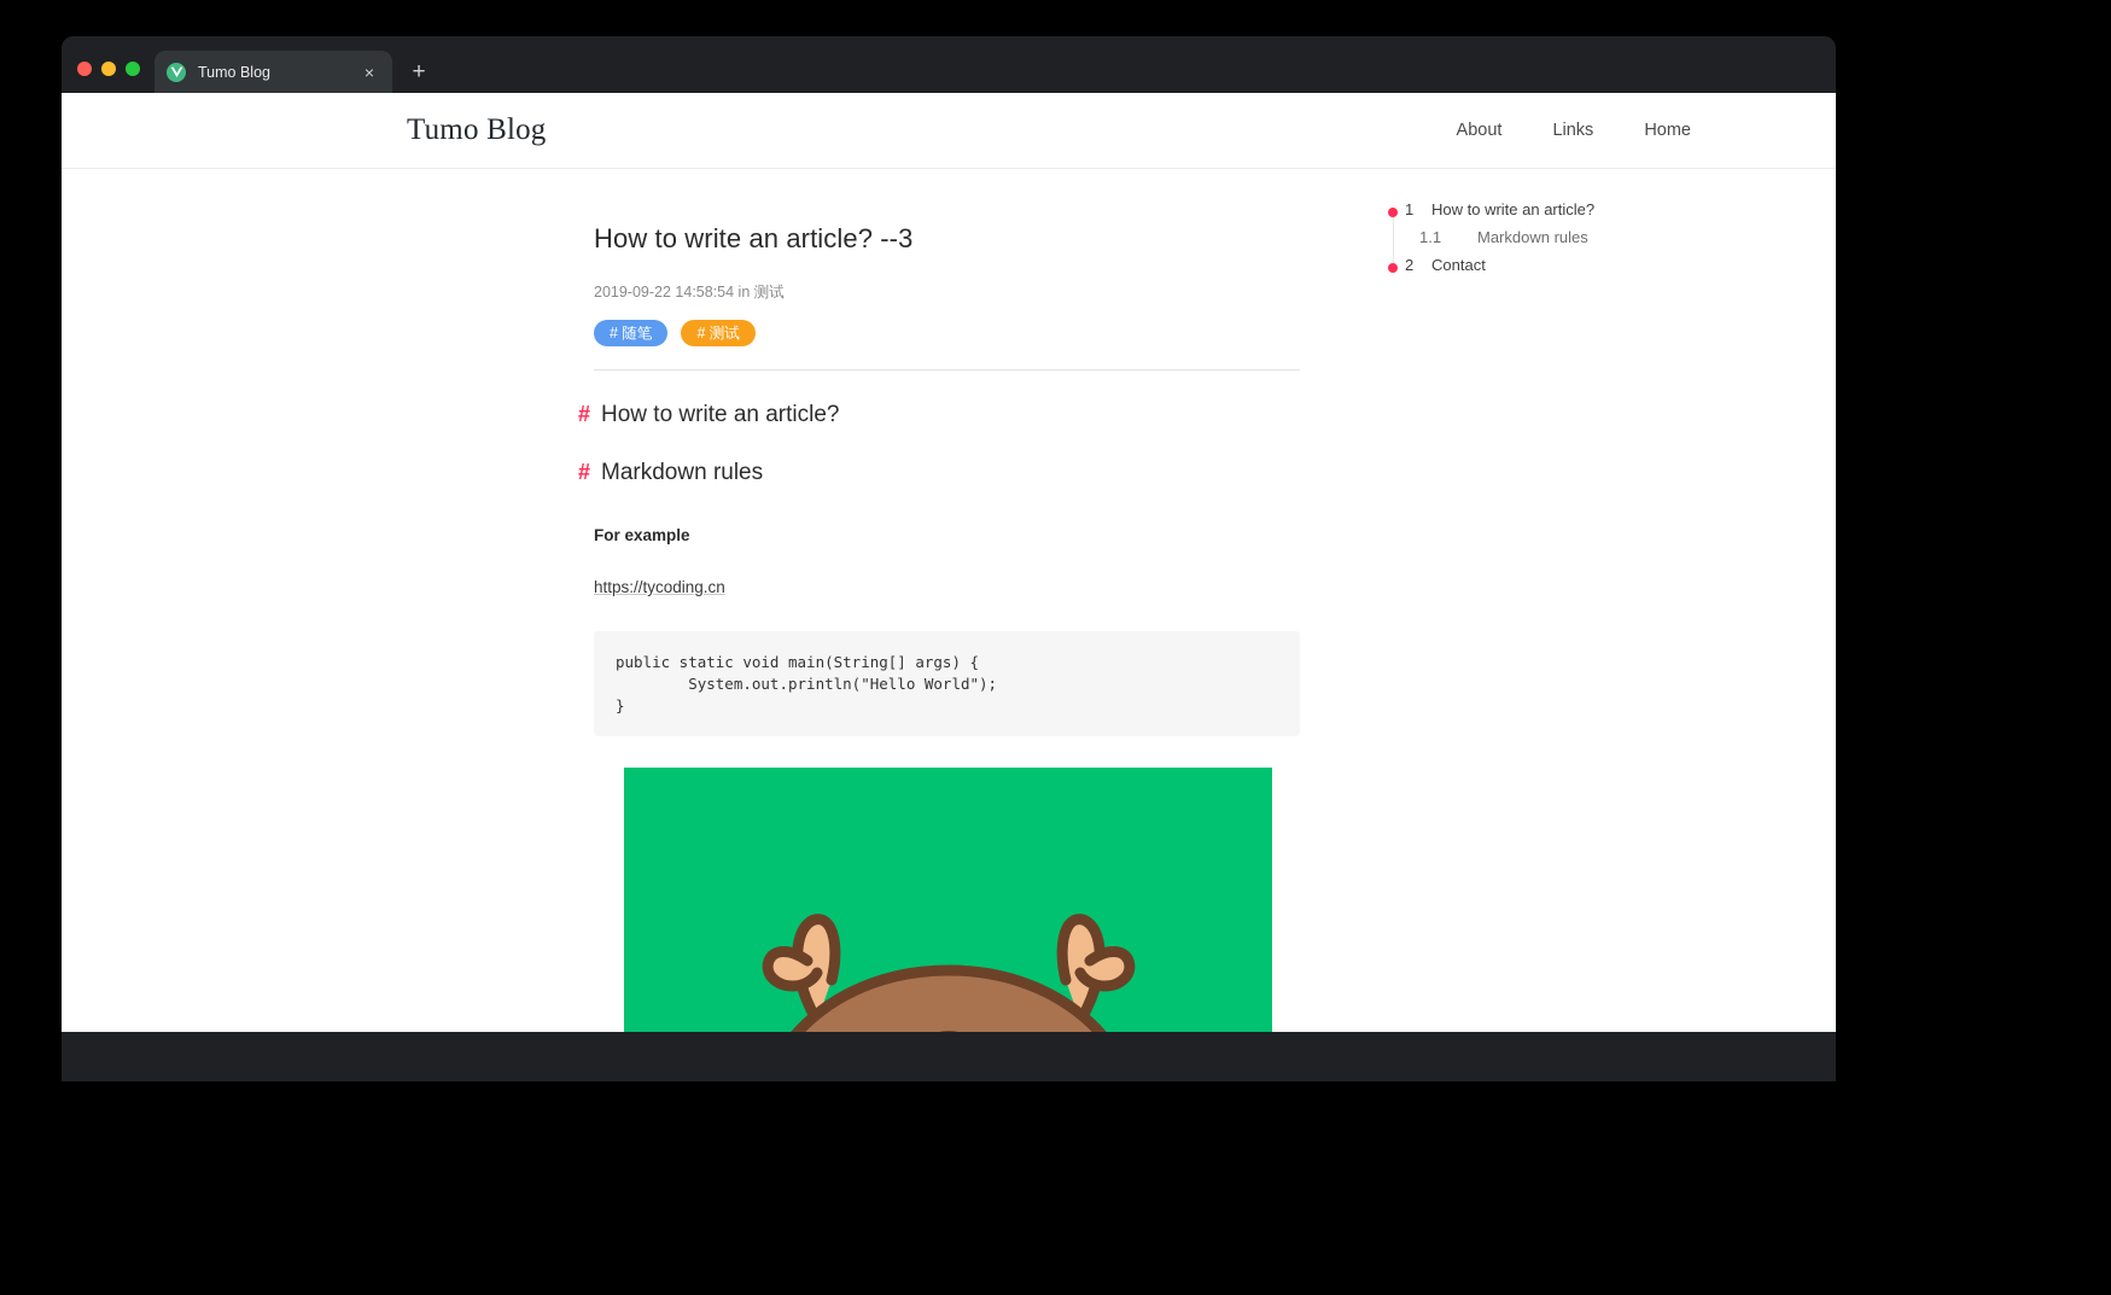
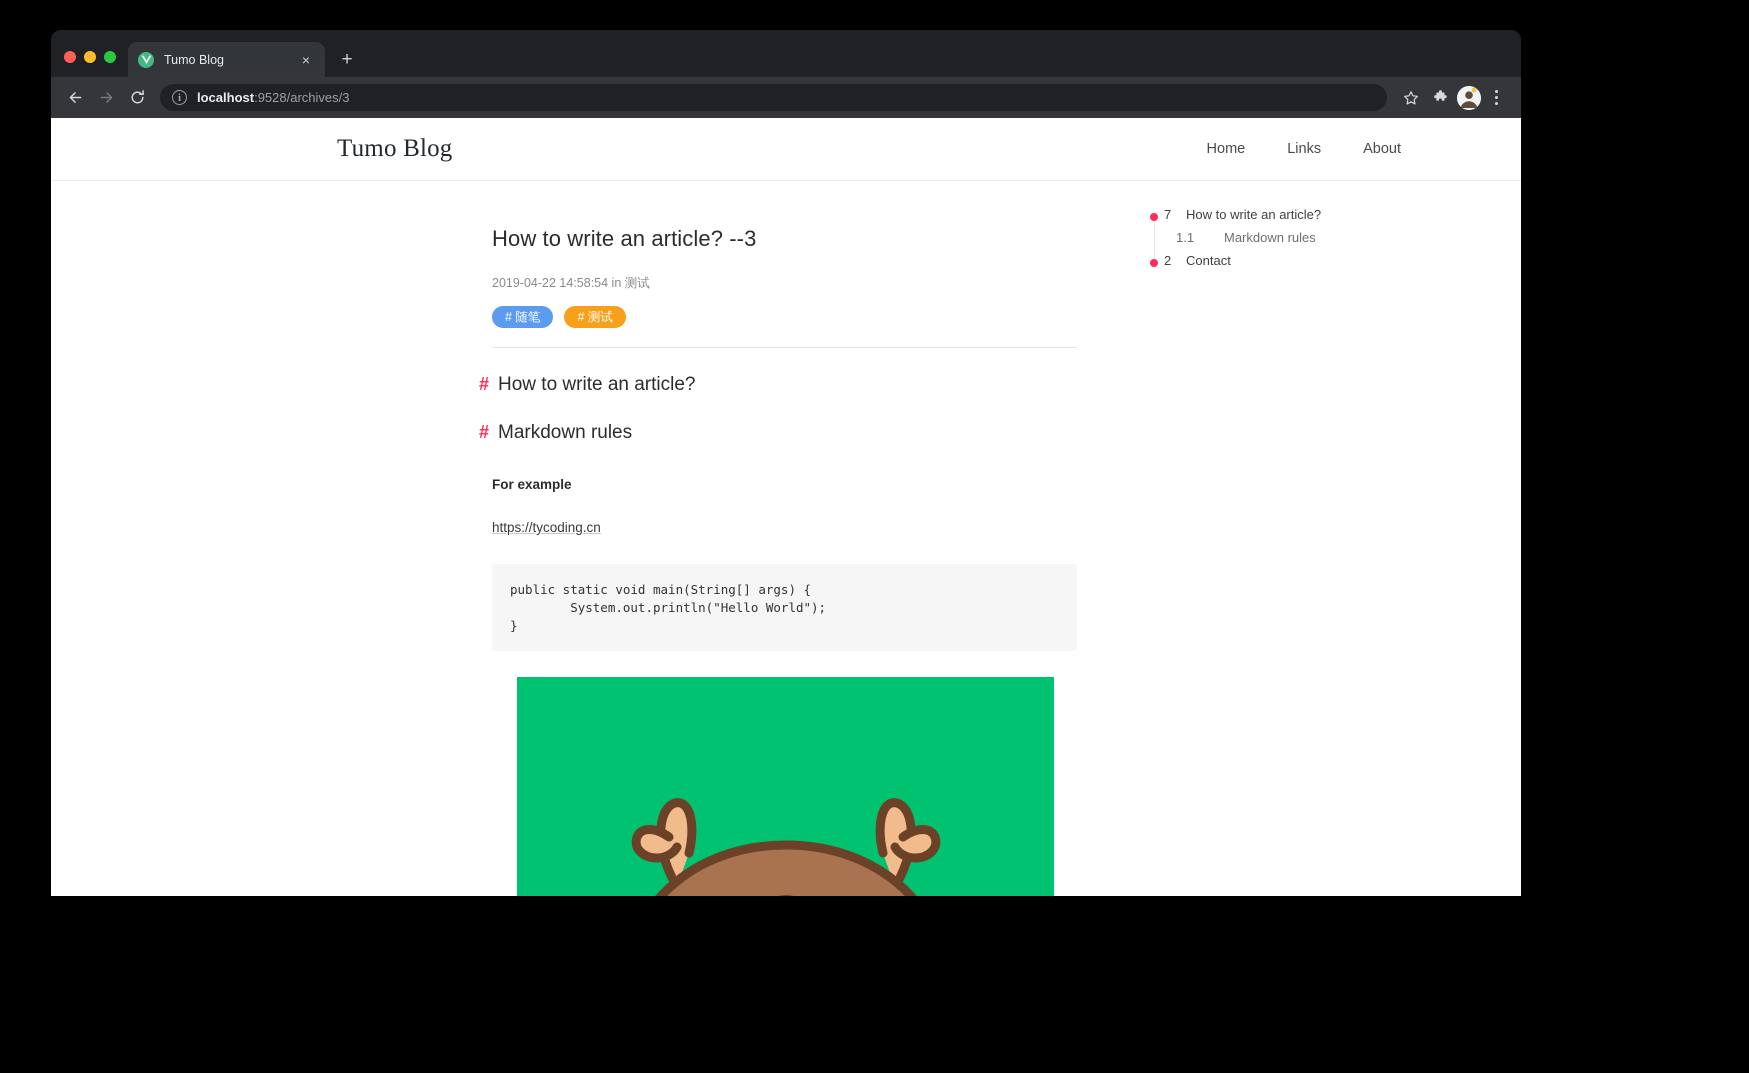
  Tumo Blog
  ×
  +
+ i
+ localhost:9528/archives/3
  Tumo Blog
- About
+ Home
  Links
- Home
+ About
  How to write an article? --3
- 2019-09-22 14:58:54 in 测试
+ 2019-04-22 14:58:54 in 测试
  # 随笔
  # 测试
  #
  How to write an article?
  #
  Markdown rules
  For example
  https://tycoding.cn
  public static void main(String[] args) {
  System.out.println("Hello World");
  }
- 1
+ 7
  How to write an article?
  1.1
  Markdown rules
  2
  Contact
